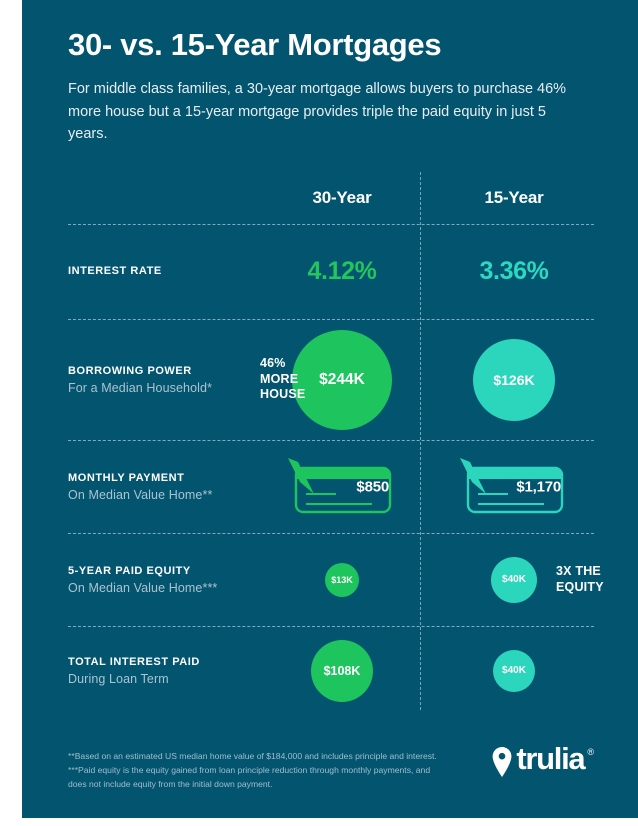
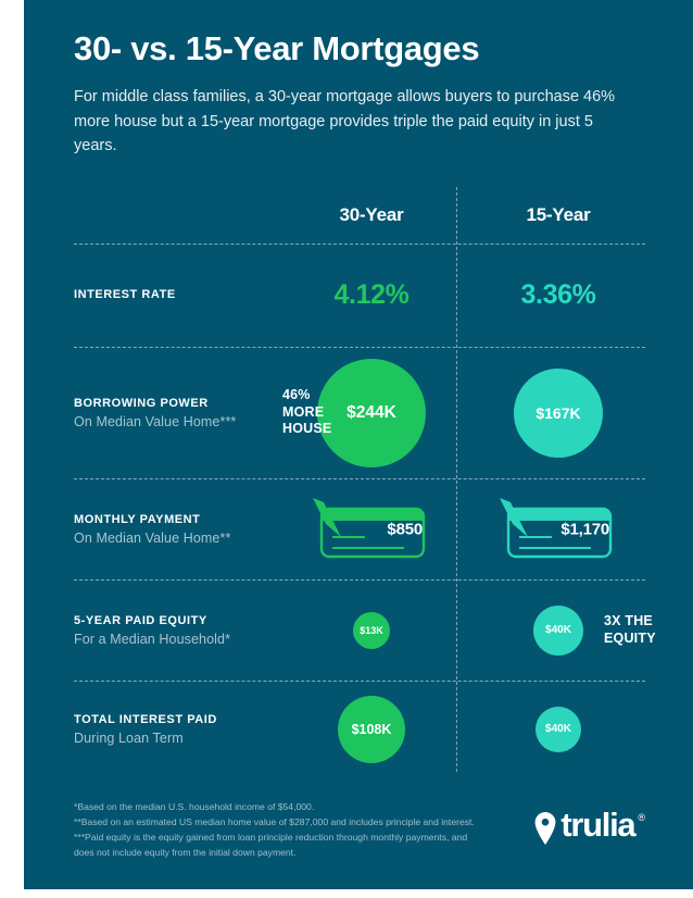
  30- vs. 15-Year Mortgages
  For middle class families, a 30-year mortgage allows buyers to purchase 46% more house but a 15-year mortgage provides triple the paid equity in just 5 years.
  30-Year
  15-Year
  INTEREST RATE
  4.12%
  3.36%
  BORROWING POWER
- For a Median Household*
+ On Median Value Home***
  46%
  MORE
  HOUSE
  $244K
- $126K
+ $167K
  MONTHLY PAYMENT
  On Median Value Home**
  $850
  $1,170
  5-YEAR PAID EQUITY
- On Median Value Home***
+ For a Median Household*
  $13K
  $40K
  3X THE
  EQUITY
  TOTAL INTEREST PAID
  During Loan Term
  $108K
  $40K
+ *Based on the median U.S. household income of $54,000.
- **Based on an estimated US median home value of $184,000 and includes principle and interest.
+ **Based on an estimated US median home value of $287,000 and includes principle and interest.
  ***Paid equity is the equity gained from loan principle reduction through monthly payments, and does not include equity from the initial down payment.
  trulia
  ®
